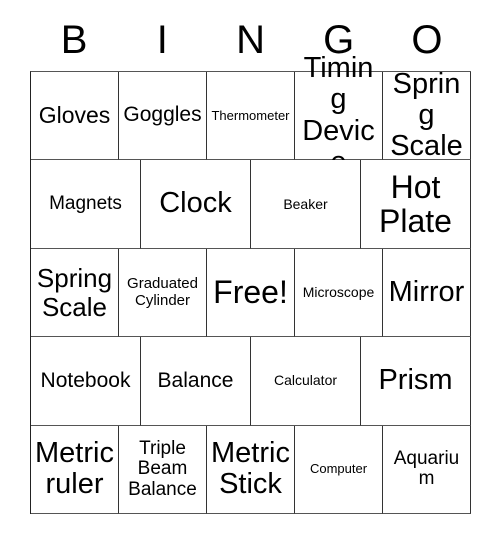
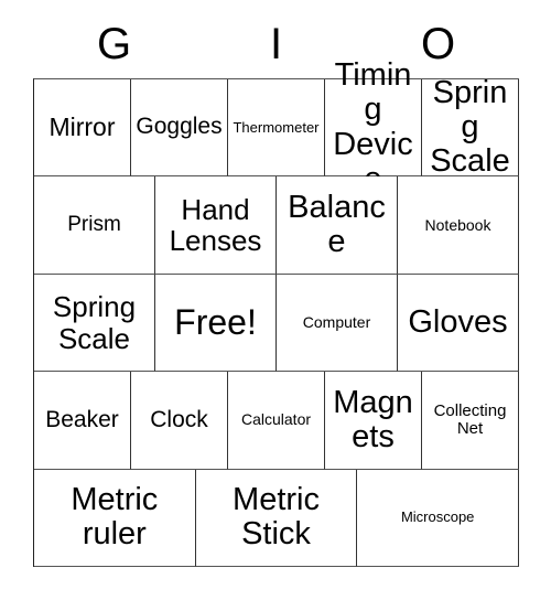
- B
- I
+ G
- N
- G
+ I
  O
- Gloves
+ Mirror
  Goggles
  Thermometer
  Timing Devic
  Spring Scale
- Magnets
+ Prism
+ Hand Lenses
- Clock
+ Balance
- Beaker
+ Notebook
- Hot Plate
  Spring Scale
- Graduated Cylinder
  Free!
- Microscope
+ Computer
- Mirror
+ Gloves
- Notebook
+ Beaker
- Balance
+ Clock
  Calculator
- Prism
+ Magnets
+ Collecting Net
  Metric ruler
- Triple Beam Balance
  Metric Stick
- Computer
+ Microscope
- Aquarium
